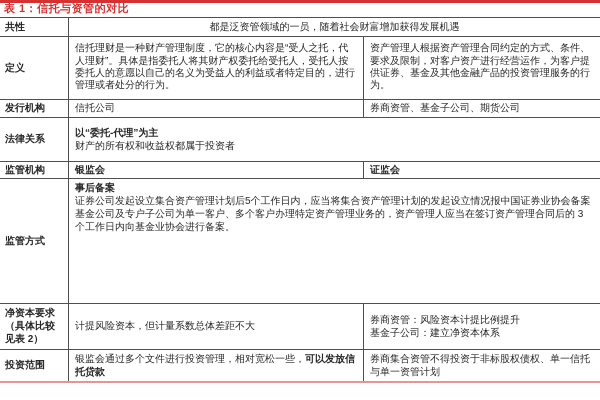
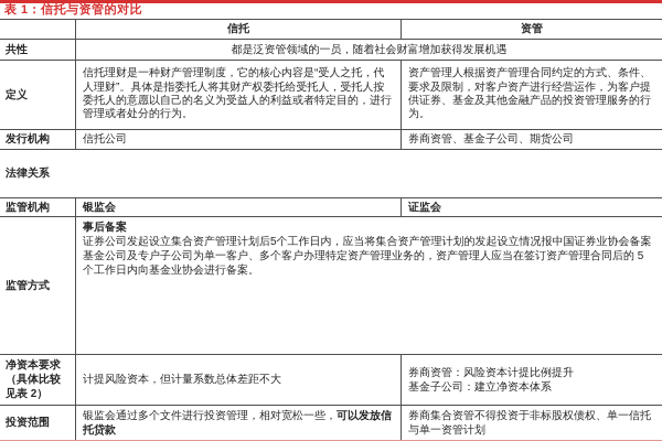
  表 1：信托与资管的对比
+ 信托
+ 资管
  共性
  都是泛资管领域的一员，随着社会财富增加获得发展机遇
  定义
  信托理财是一种财产管理制度，它的核心内容是“受人之托，代人理财”。具体是指委托人将其财产权委托给受托人，受托人按委托人的意愿以自己的名义为受益人的利益或者特定目的，进行管理或者处分的行为。
  资产管理人根据资产管理合同约定的方式、条件、要求及限制，对客户资产进行经营运作，为客户提供证券、基金及其他金融产品的投资管理服务的行为。
  发行机构
  信托公司
  券商资管、基金子公司、期货公司
  法律关系
- 以“委托-代理”为主
- 财产的所有权和收益权都属于投资者
  监管机构
  银监会
  证监会
  监管方式
  事后备案
  证券公司发起设立集合资产管理计划后5个工作日内，应当将集合资产管理计划的发起设立情况报中国证券业协会备案
- 基金公司及专户子公司为单一客户、多个客户办理特定资产管理业务的，资产管理人应当在签订资产管理合同后的 3 个工作日内向基金业协会进行备案。
+ 基金公司及专户子公司为单一客户、多个客户办理特定资产管理业务的，资产管理人应当在签订资产管理合同后的 5 个工作日内向基金业协会进行备案。
  净资本要求（具体比较见表 2）
  计提风险资本，但计量系数总体差距不大
  券商资管：风险资本计提比例提升
  基金子公司：建立净资本体系
  投资范围
  银监会通过多个文件进行投资管理，相对宽松一些，可以发放信托贷款
  券商集合资管不得投资于非标股权债权、单一信托与单一资管计划
